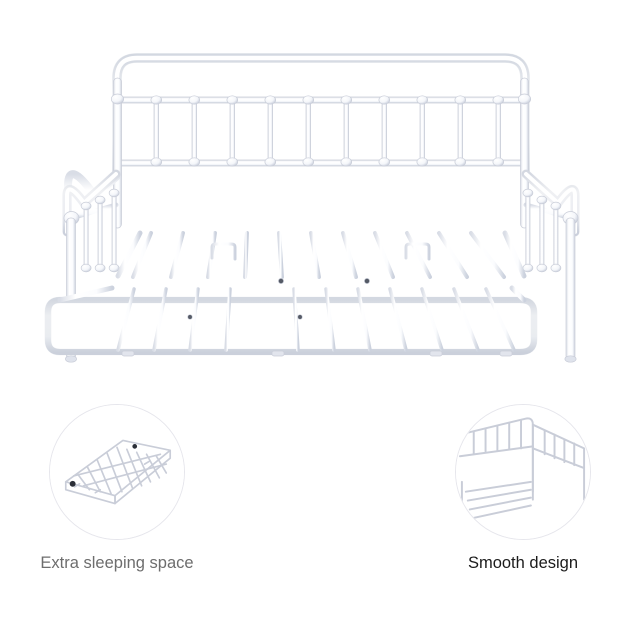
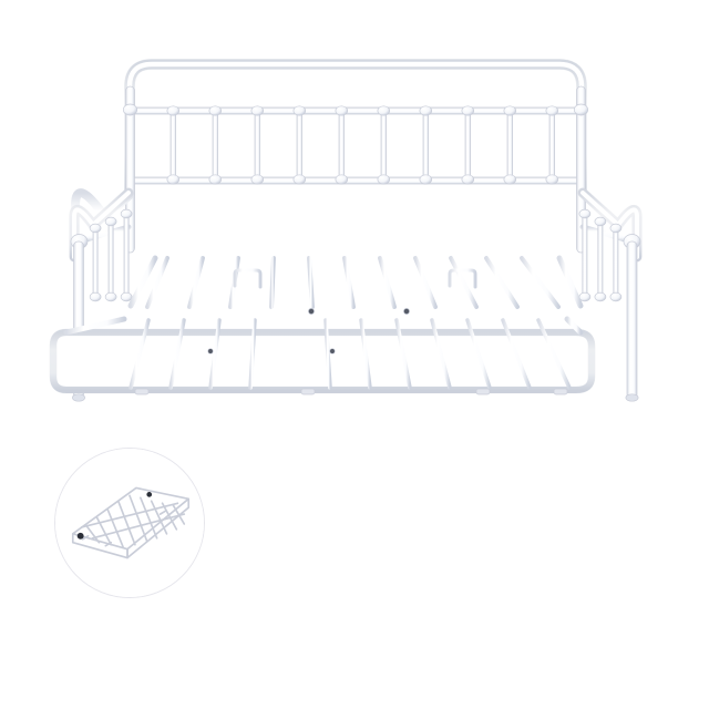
- Extra sleeping space
- Smooth design
